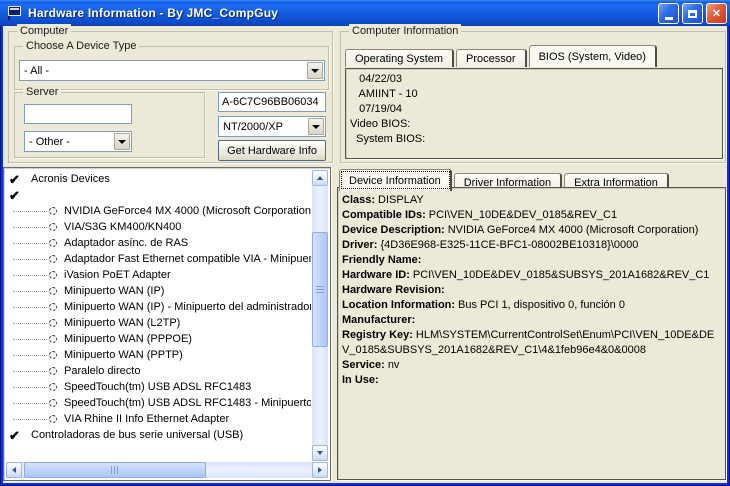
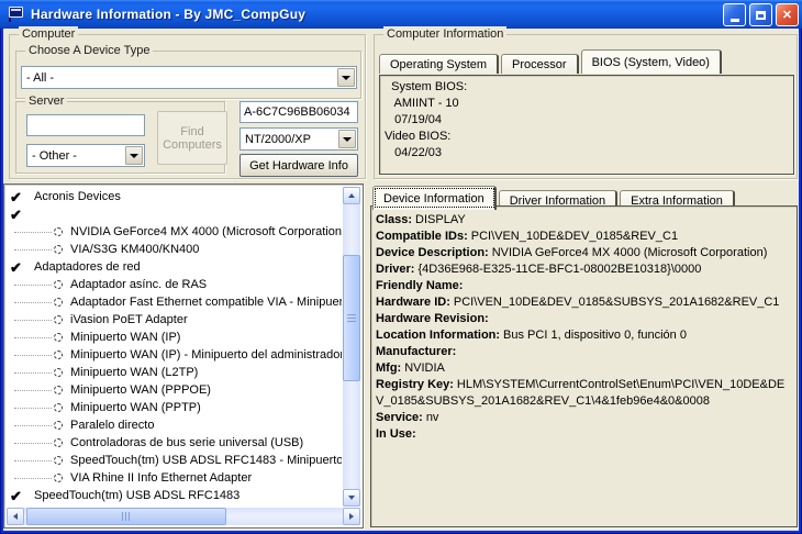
  Hardware Information - By JMC_CompGuy
  ✕
  Computer
  Choose A Device Type
  - All -
  Server
  - Other -
+ Find Computers
  A-6C7C96BB06034
  NT/2000/XP
  Get Hardware Info
  Computer Information
  Operating System Processor BIOS (System, Video)
- 04/22/03
+ System BIOS:
  AMIINT - 10
  07/19/04
  Video BIOS:
- System BIOS:
+ 04/22/03
  Acronis Devices
  NVIDIA GeForce4 MX 4000 (Microsoft Corporation
  VIA/S3G KM400/KN400
+ Adaptadores de red
  Adaptador asínc. de RAS
  Adaptador Fast Ethernet compatible VIA - Minipuer
  iVasion PoET Adapter
  Minipuerto WAN (IP)
  Minipuerto WAN (IP) - Minipuerto del administrado
  Minipuerto WAN (L2TP)
  Minipuerto WAN (PPPOE)
  Minipuerto WAN (PPTP)
  Paralelo directo
- SpeedTouch(tm) USB ADSL RFC1483
+ Controladoras de bus serie universal (USB)
  SpeedTouch(tm) USB ADSL RFC1483 - Minipuerto
  VIA Rhine II Info Ethernet Adapter
- Controladoras de bus serie universal (USB)
+ SpeedTouch(tm) USB ADSL RFC1483
  Device Information Driver Information Extra Information
  Class: DISPLAY
  Compatible IDs: PCI\VEN_10DE&DEV_0185&REV_C1
  Device Description: NVIDIA GeForce4 MX 4000 (Microsoft Corporation)
  Driver: {4D36E968-E325-11CE-BFC1-08002BE10318}\0000
  Friendly Name:
  Hardware ID: PCI\VEN_10DE&DEV_0185&SUBSYS_201A1682&REV_C1
  Hardware Revision:
  Location Information: Bus PCI 1, dispositivo 0, función 0
  Manufacturer:
+ Mfg: NVIDIA
  Registry Key: HLM\SYSTEM\CurrentControlSet\Enum\PCI\VEN_10DE&DEV_0185&SUBSYS_201A1682&REV_C1\4&1feb96e4&0&0008
  Service: nv
  In Use:
